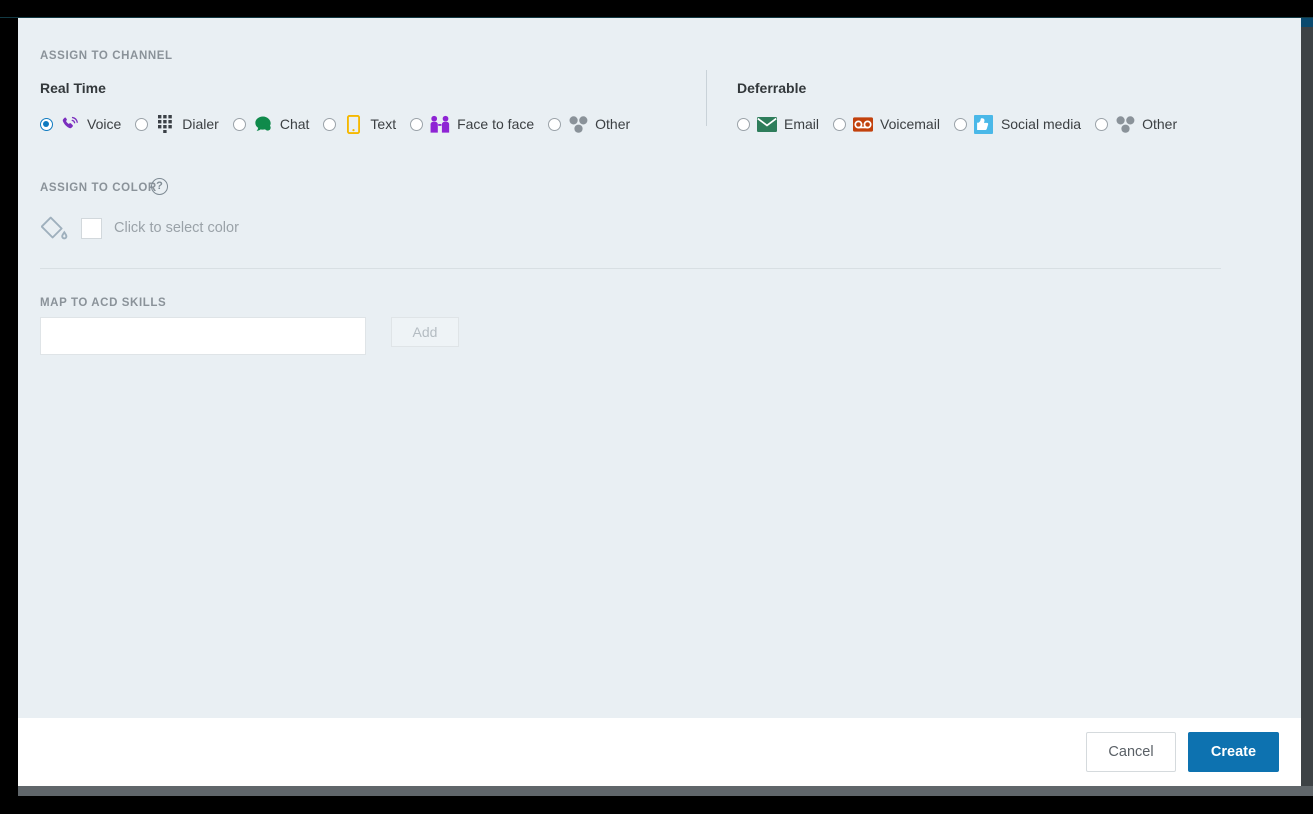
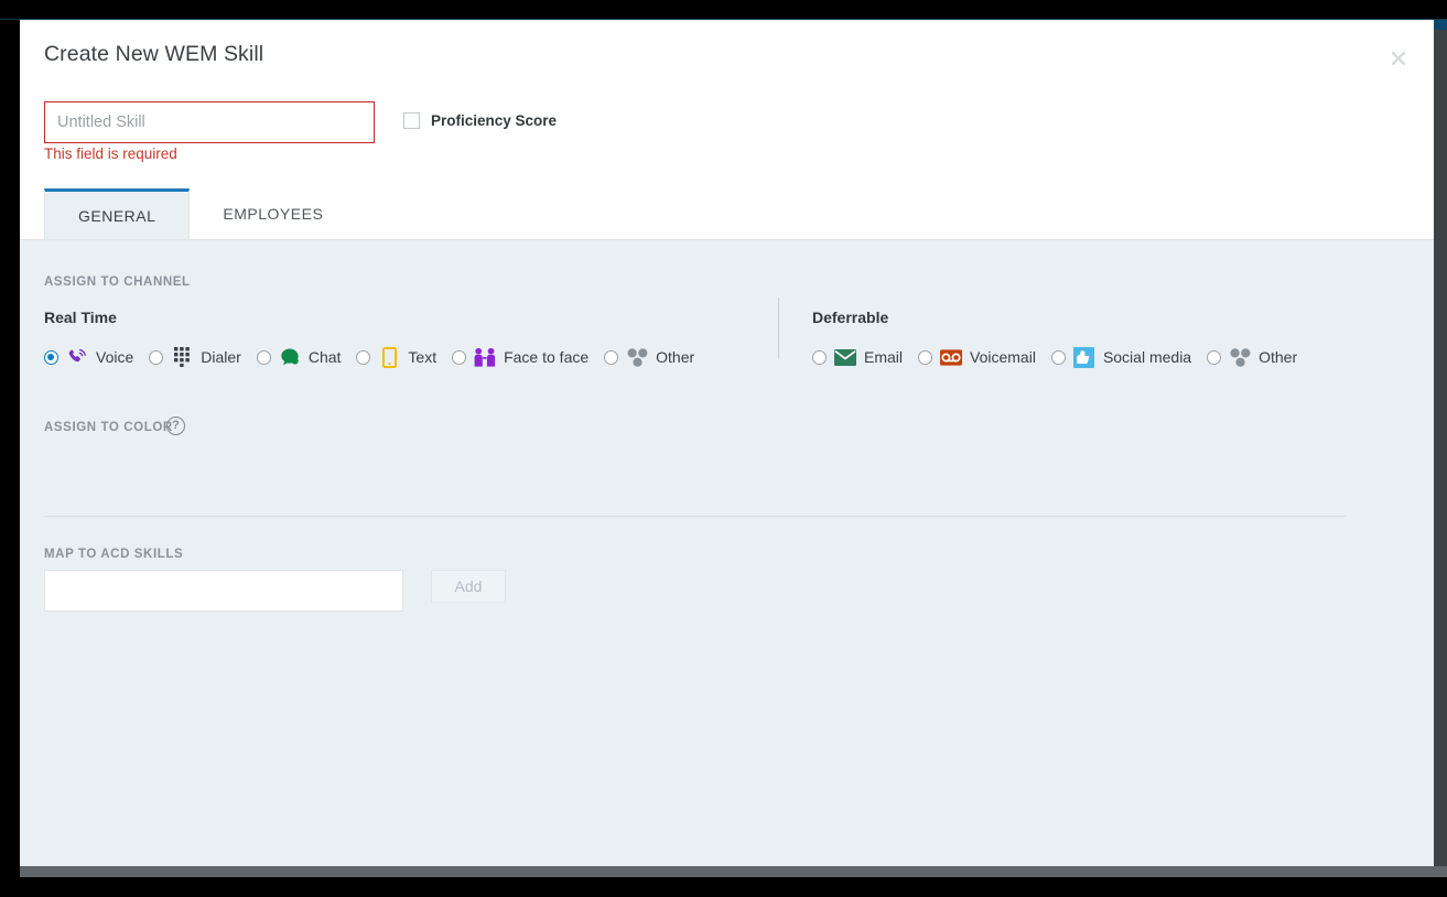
+ Create New WEM Skill
+ ✕
+ Untitled Skill
+ This field is required
+ Proficiency Score
+ GENERAL
+ EMPLOYEES
  ASSIGN TO CHANNEL
  Real Time
  Deferrable
  Voice
  Dialer
  Chat
  Text
  Face to face
  Other
  Email
  Voicemail
  Social media
  Other
  ASSIGN TO COLOR
  ?
- Click to select color
  MAP TO ACD SKILLS
  Add
- Cancel
- Create
